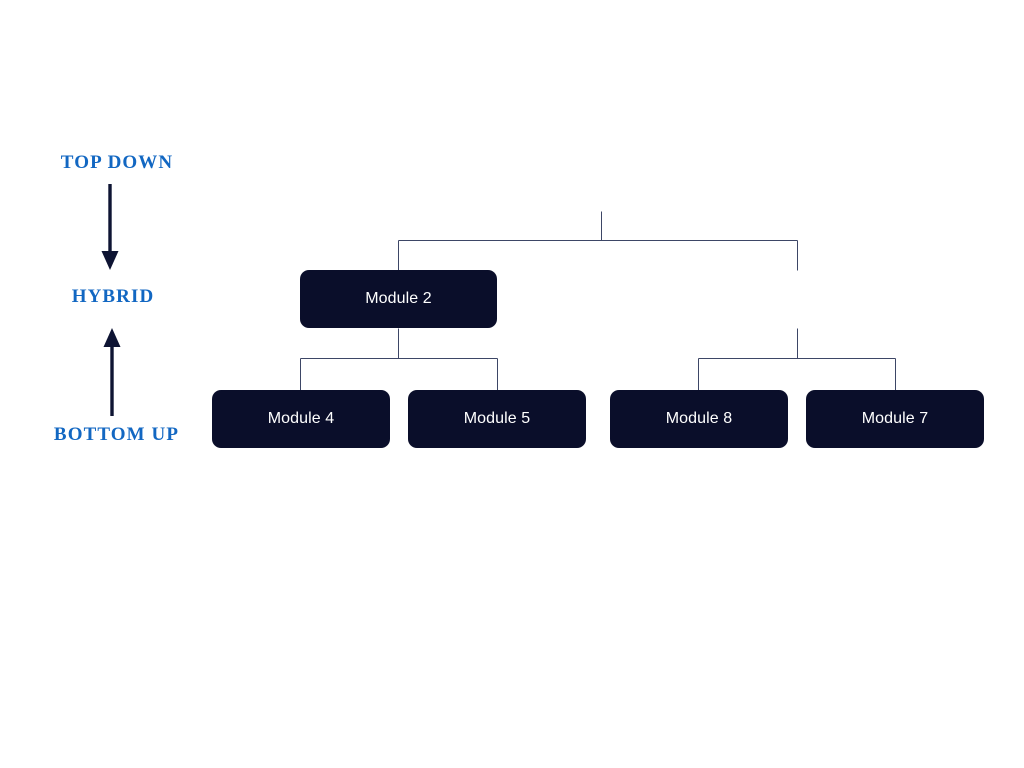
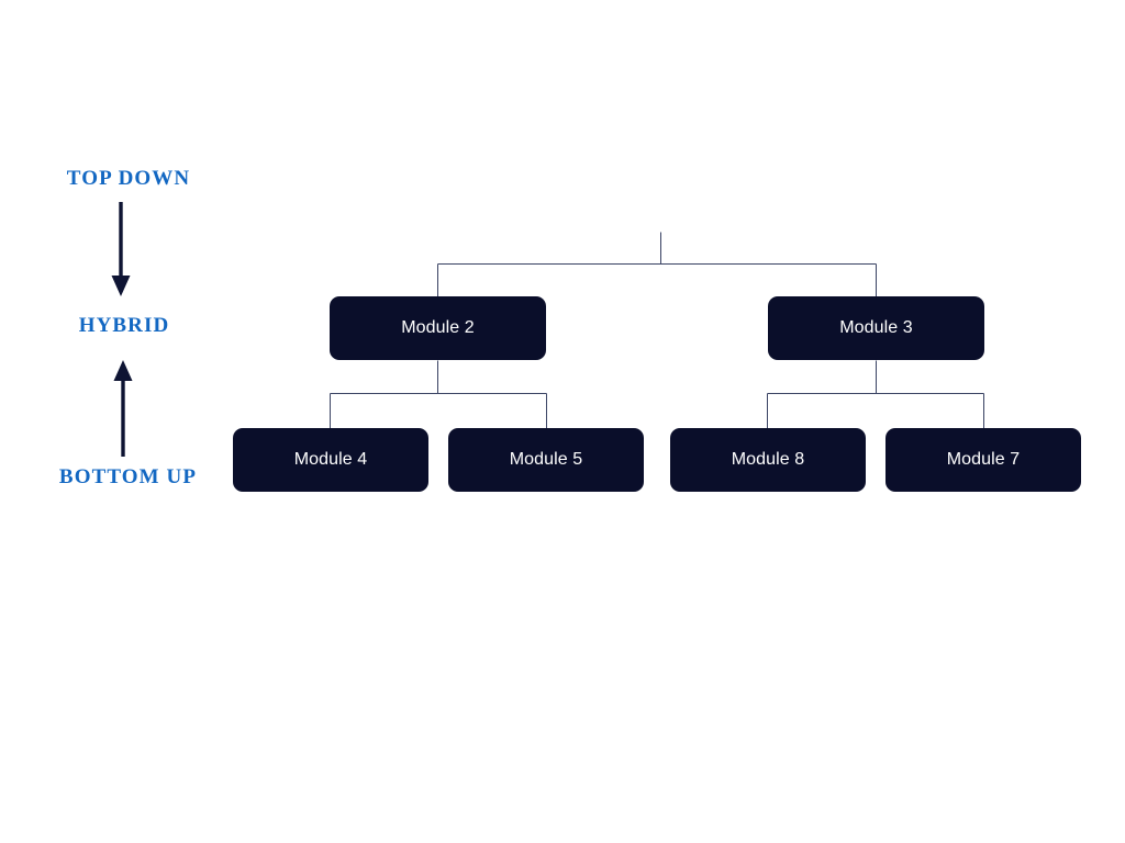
  TOP DOWN
  HYBRID
  BOTTOM UP
  Module 2
+ Module 3
  Module 4
  Module 5
  Module 8
  Module 7
